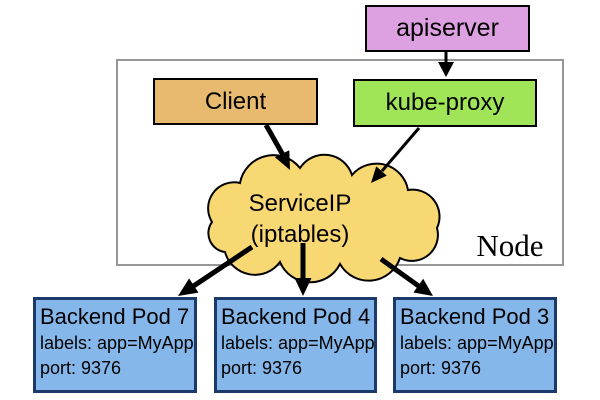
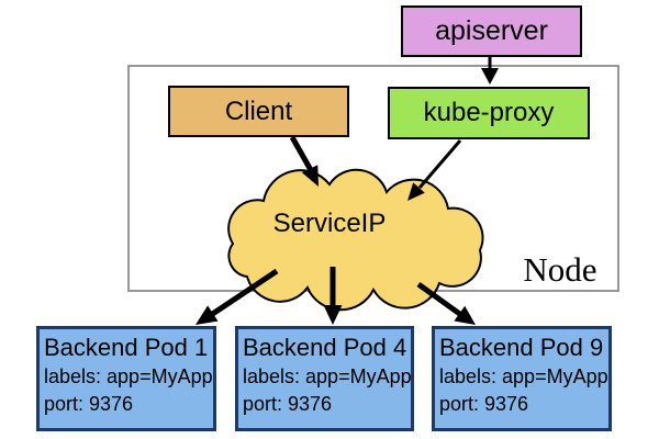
  apiserver
  Client
  kube-proxy
  ServiceIP
- (iptables)
  Node
- Backend Pod 7
+ Backend Pod 1
  labels: app=MyApp
  port: 9376
  Backend Pod 4
  labels: app=MyApp
  port: 9376
- Backend Pod 3
+ Backend Pod 9
  labels: app=MyApp
  port: 9376
